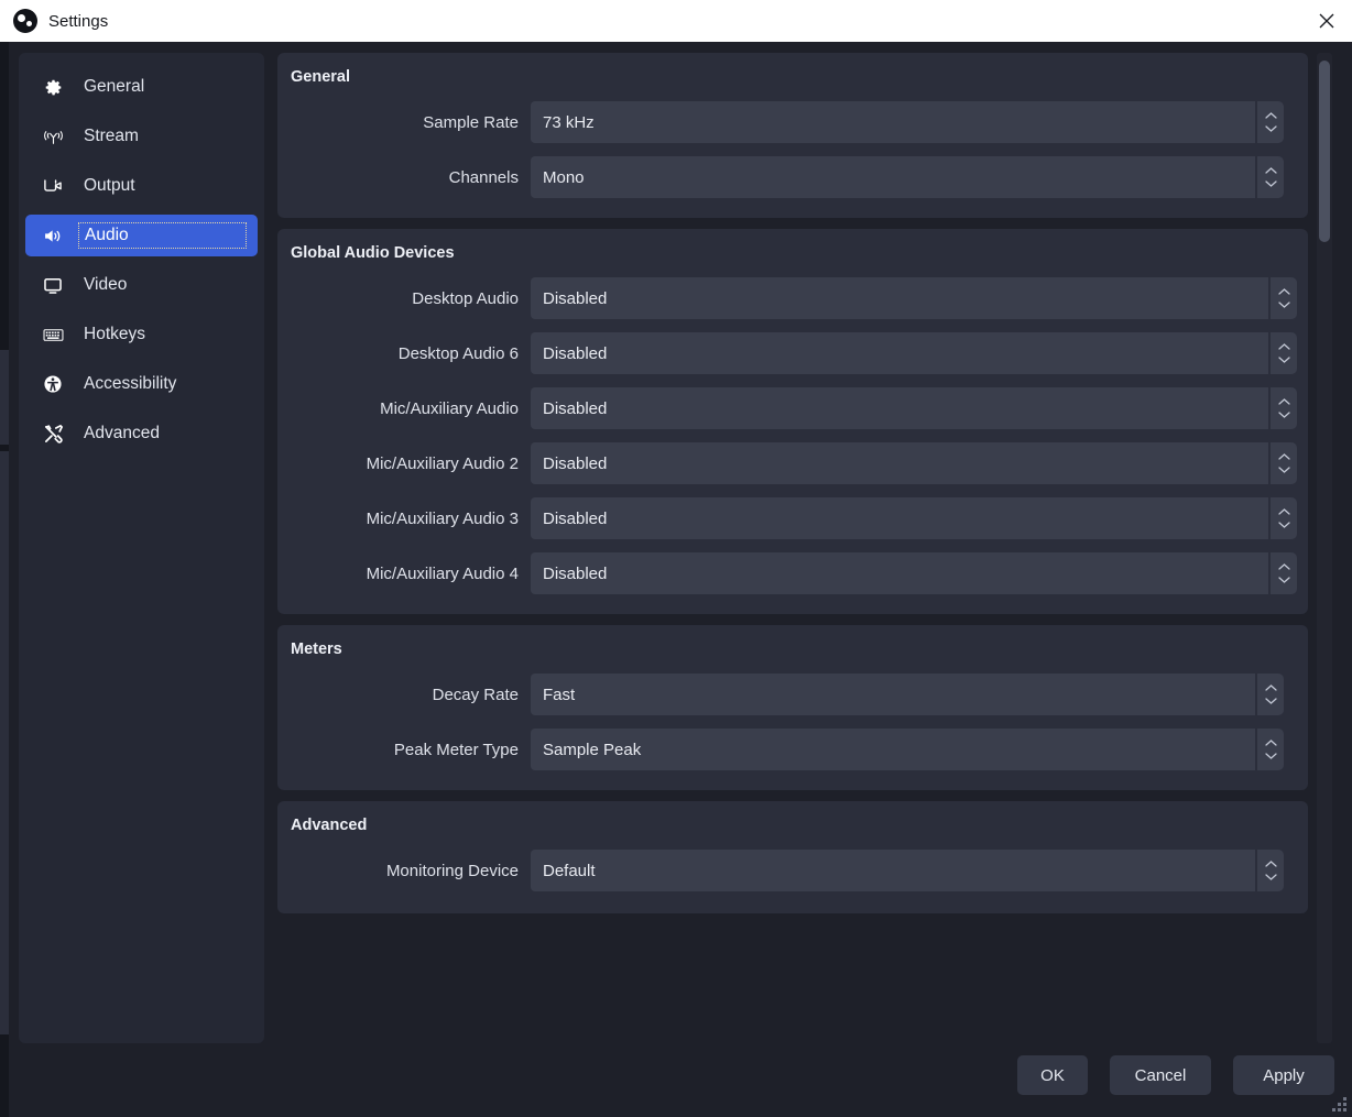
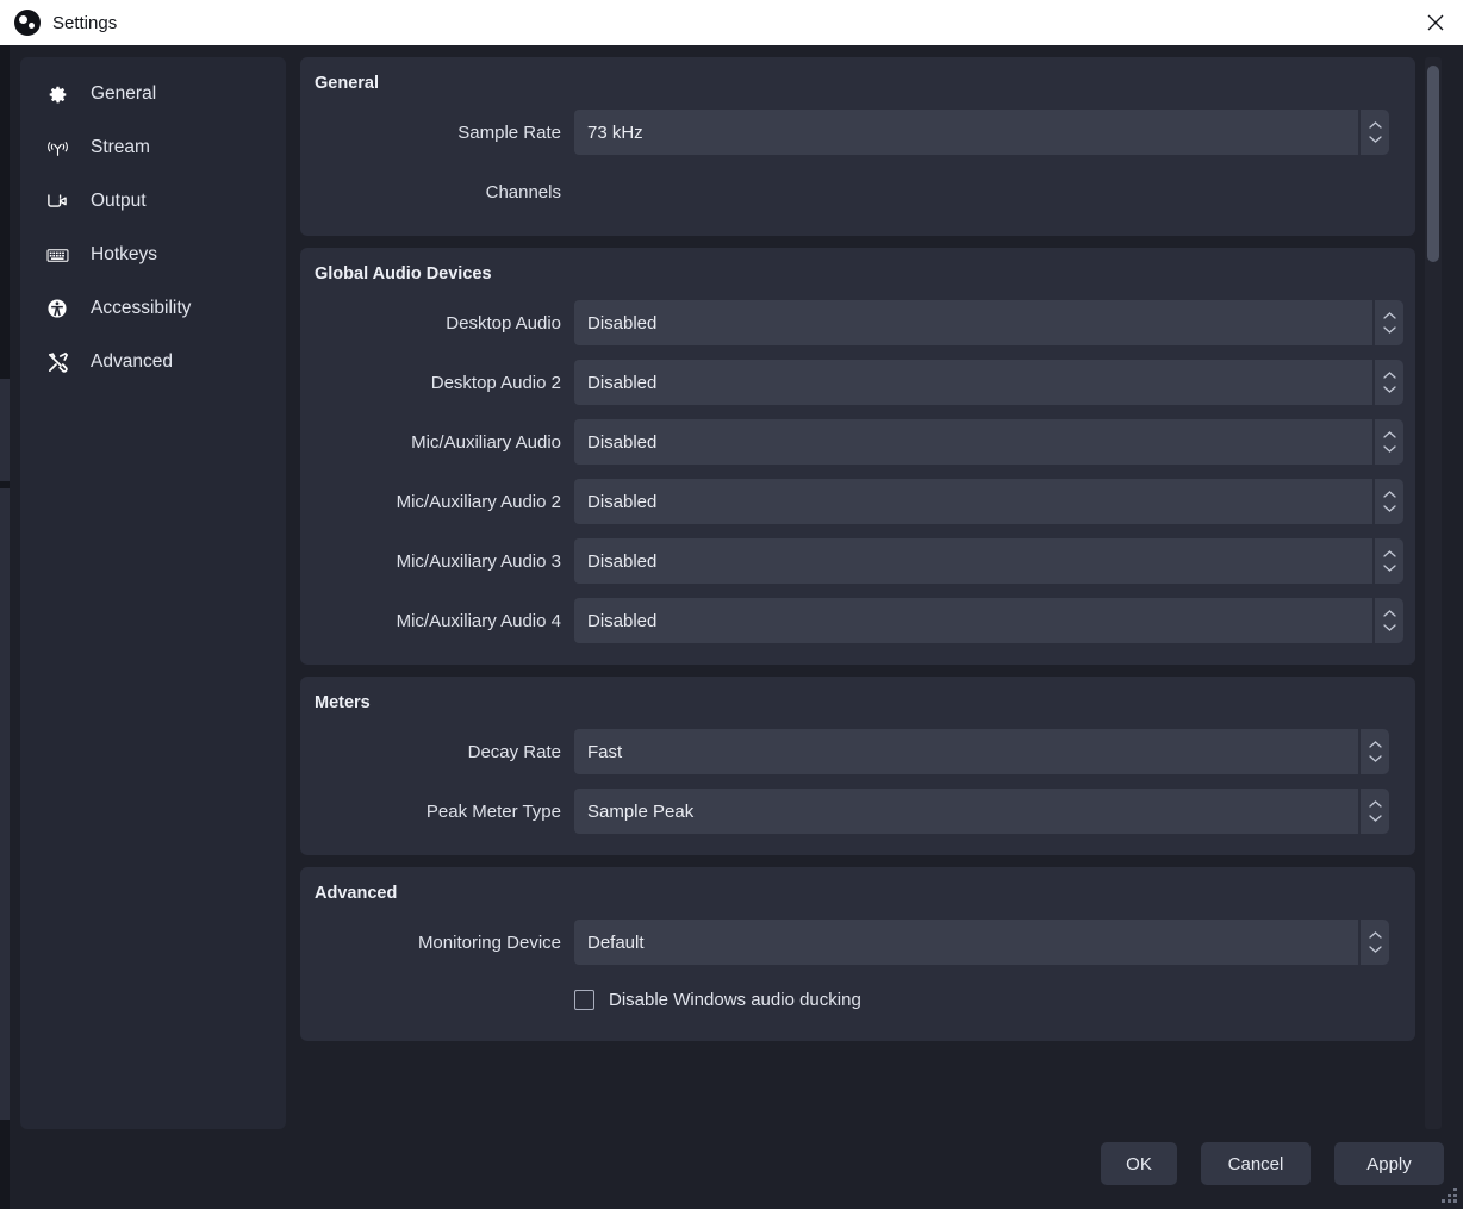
  Settings
  General
  Stream
  Output
- Audio
- Video
  Hotkeys
  Accessibility
  Advanced
  General
  Sample Rate
  73 kHz
  Channels
- Mono
  Global Audio Devices
  Desktop Audio
  Disabled
- Desktop Audio 6
+ Desktop Audio 2
  Disabled
  Mic/Auxiliary Audio
  Disabled
  Mic/Auxiliary Audio 2
  Disabled
  Mic/Auxiliary Audio 3
  Disabled
  Mic/Auxiliary Audio 4
  Disabled
  Meters
  Decay Rate
  Fast
  Peak Meter Type
  Sample Peak
  Advanced
  Monitoring Device
  Default
+ Disable Windows audio ducking
  OK
  Cancel
  Apply
